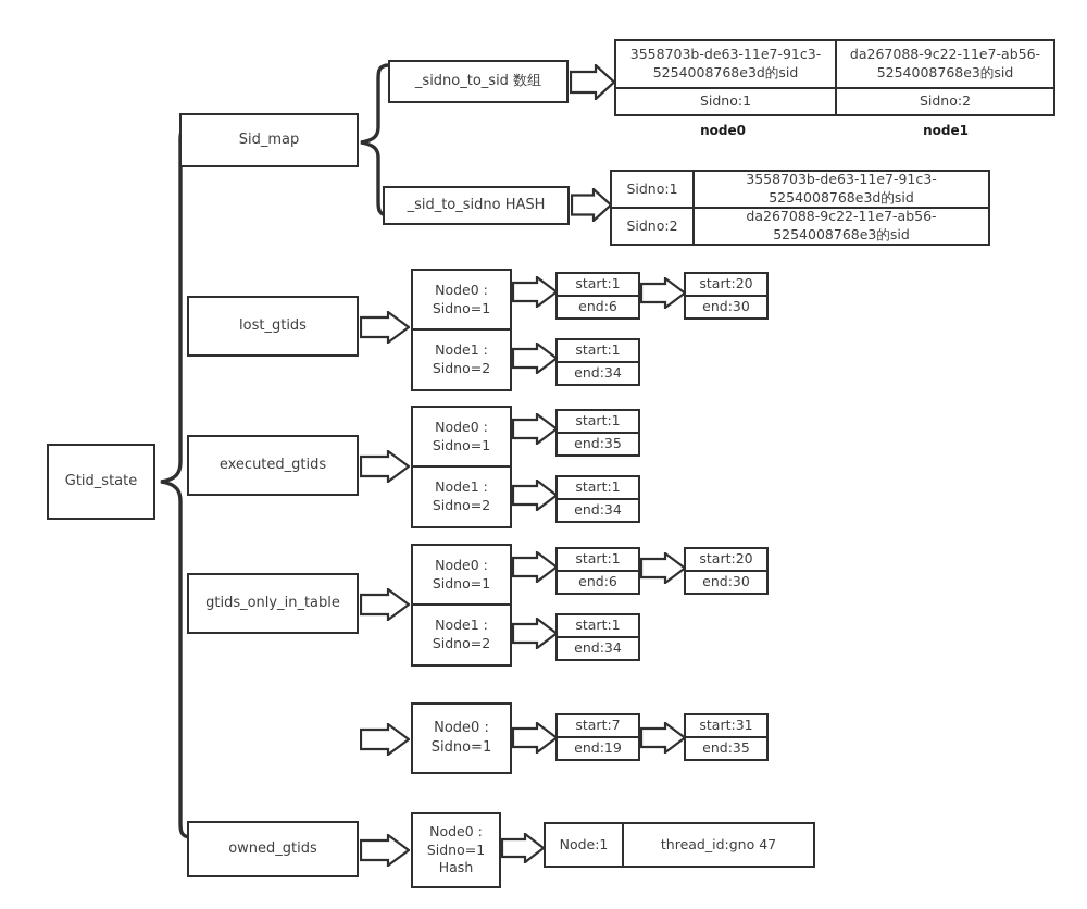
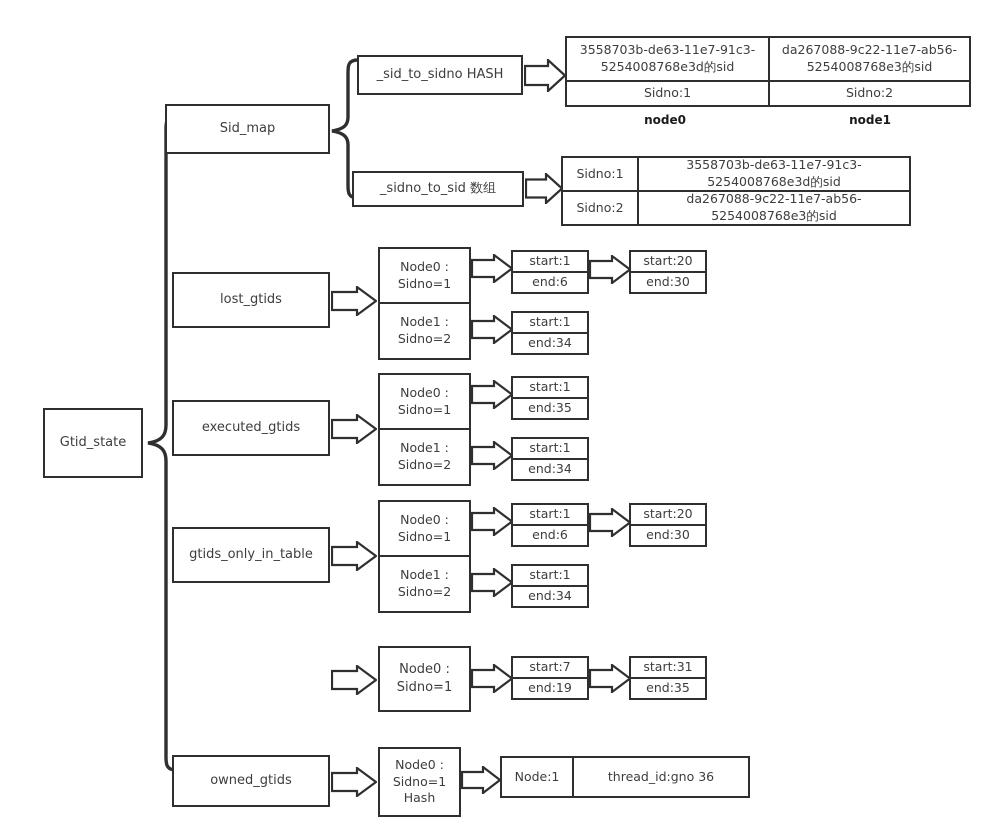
  Gtid_state
  Sid_map
- _sidno_to_sid 数组
+ _sid_to_sidno HASH
  3558703b-de63-11e7-91c3-5254008768e3d的sid
  da267088-9c22-11e7-ab56-5254008768e3的sid
  Sidno:1
  Sidno:2
  node0
  node1
- _sid_to_sidno HASH
+ _sidno_to_sid 数组
  Sidno:1
  3558703b-de63-11e7-91c3-5254008768e3d的sid
  Sidno:2
  da267088-9c22-11e7-ab56-5254008768e3的sid
  lost_gtids
  Node0 :
  Sidno=1
  Node1 :
  Sidno=2
  start:1
  end:6
  start:20
  end:30
  start:1
  end:34
  executed_gtids
  Node0 :
  Sidno=1
  Node1 :
  Sidno=2
  start:1
  end:35
  start:1
  end:34
  gtids_only_in_table
  Node0 :
  Sidno=1
  Node1 :
  Sidno=2
  start:1
  end:6
  start:20
  end:30
  start:1
  end:34
  Node0 :
  Sidno=1
  start:7
  end:19
  start:31
  end:35
  owned_gtids
  Node0 :
  Sidno=1
  Hash
  Node:1
- thread_id:gno 47
+ thread_id:gno 36
